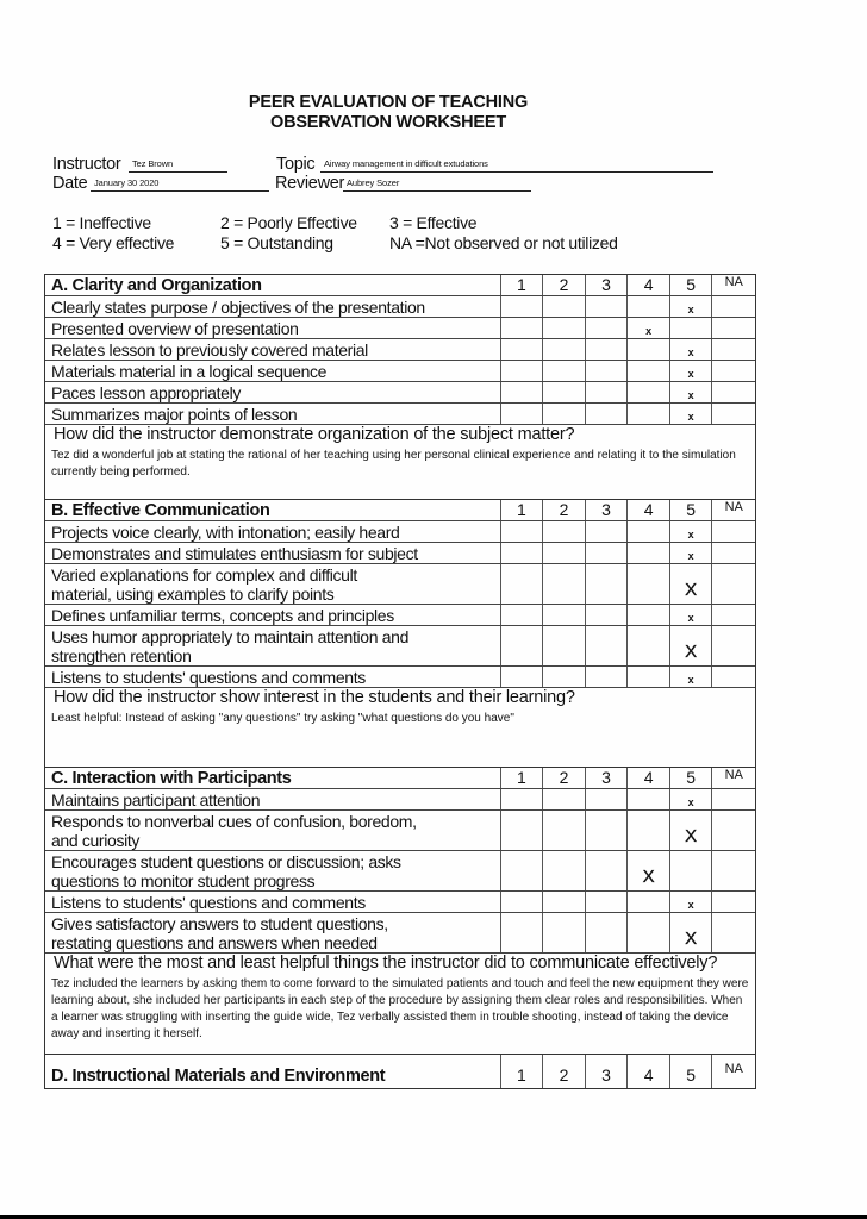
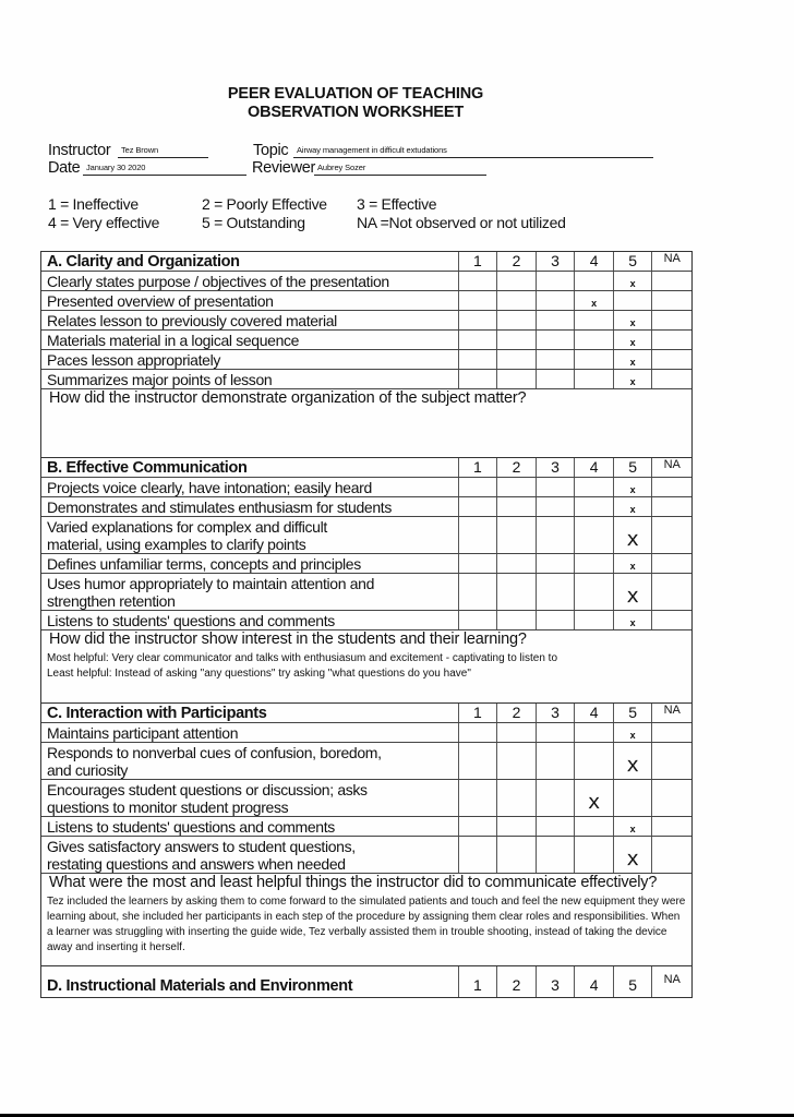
  PEER EVALUATION OF TEACHING
  OBSERVATION WORKSHEET
  Instructor
  Tez Brown
  Topic
  Airway management in difficult extudations
  Date
  January 30 2020
  Reviewer
  Aubrey Sozer
  1 = Ineffective
  2 = Poorly Effective
  3 = Effective
  4 = Very effective
  5 = Outstanding
  NA =Not observed or not utilized
  A. Clarity and Organization
  1
  2
  3
  4
  5
  NA
  Clearly states purpose / objectives of the presentation
  x
  Presented overview of presentation
  x
  Relates lesson to previously covered material
  x
  Materials material in a logical sequence
  x
  Paces lesson appropriately
  x
  Summarizes major points of lesson
  x
  How did the instructor demonstrate organization of the subject matter?
- Tez did a wonderful job at stating the rational of her teaching using her personal clinical experience and relating it to the simulation currently being performed.
  B. Effective Communication
  1
  2
  3
  4
  5
  NA
- Projects voice clearly, with intonation; easily heard
+ Projects voice clearly, have intonation; easily heard
  x
- Demonstrates and stimulates enthusiasm for subject
+ Demonstrates and stimulates enthusiasm for students
  x
  Varied explanations for complex and difficult
  material, using examples to clarify points
  X
  Defines unfamiliar terms, concepts and principles
  x
  Uses humor appropriately to maintain attention and
  strengthen retention
  X
  Listens to students' questions and comments
  x
  How did the instructor show interest in the students and their learning?
+ Most helpful: Very clear communicator and talks with enthusiasum and excitement - captivating to listen to
  Least helpful: Instead of asking "any questions" try asking "what questions do you have"
  C. Interaction with Participants
  1
  2
  3
  4
  5
  NA
  Maintains participant attention
  x
  Responds to nonverbal cues of confusion, boredom,
  and curiosity
  X
  Encourages student questions or discussion; asks
  questions to monitor student progress
  X
  Listens to students' questions and comments
  x
  Gives satisfactory answers to student questions,
  restating questions and answers when needed
  X
  What were the most and least helpful things the instructor did to communicate effectively?
  Tez included the learners by asking them to come forward to the simulated patients and touch and feel the new equipment they were learning about, she included her participants in each step of the procedure by assigning them clear roles and responsibilities. When a learner was struggling with inserting the guide wide, Tez verbally assisted them in trouble shooting, instead of taking the device away and inserting it herself.
  D. Instructional Materials and Environment
  1
  2
  3
  4
  5
  NA
